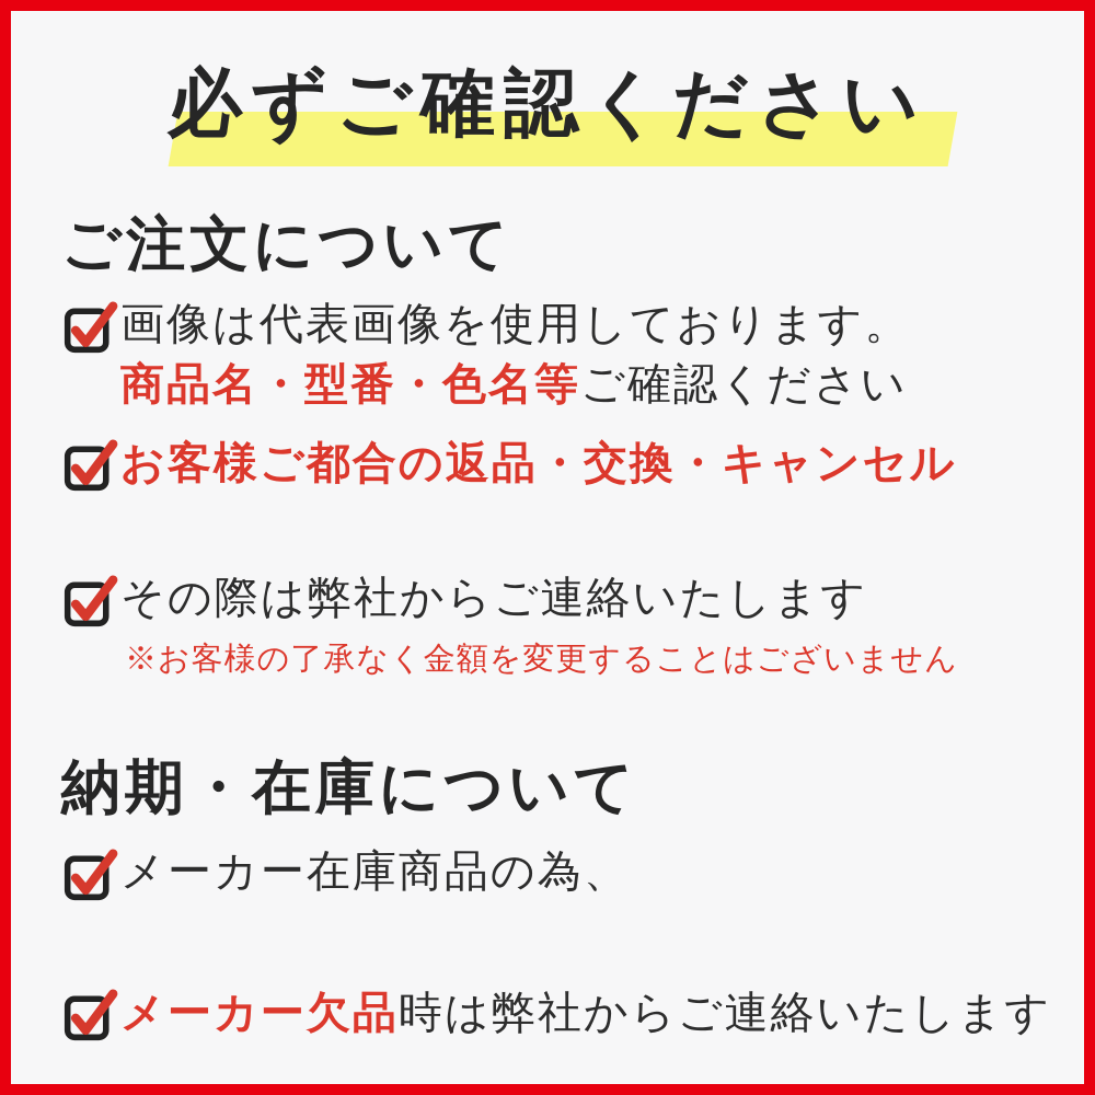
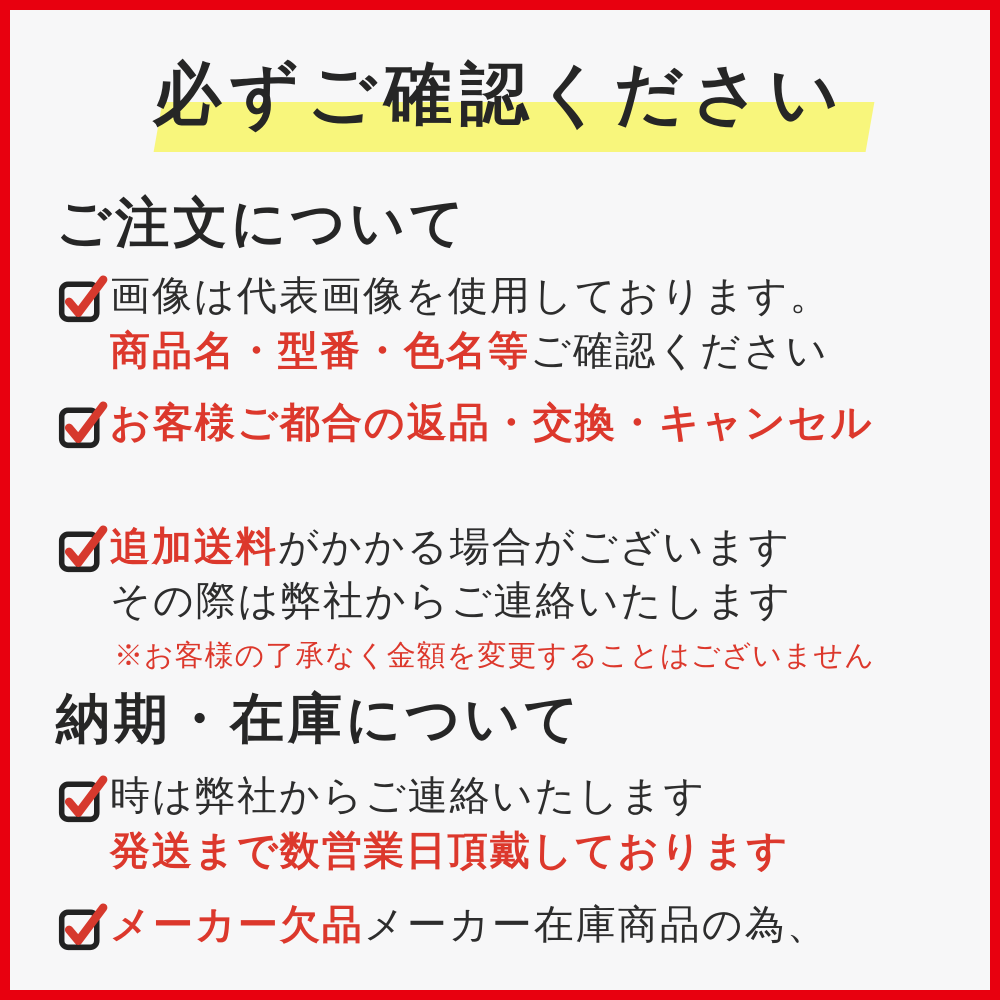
  必ずご確認ください
  ご注文について
  画像は代表画像を使用しております。
  商品名・型番・色名等ご確認ください
  お客様ご都合の返品・交換・キャンセル
+ 追加送料がかかる場合がございます
  その際は弊社からご連絡いたします
  ※お客様の了承なく金額を変更することはございません
  納期・在庫について
- メーカー在庫商品の為、
+ 時は弊社からご連絡いたします
+ 発送まで数営業日頂戴しております
- メーカー欠品時は弊社からご連絡いたします
+ メーカー欠品メーカー在庫商品の為、
